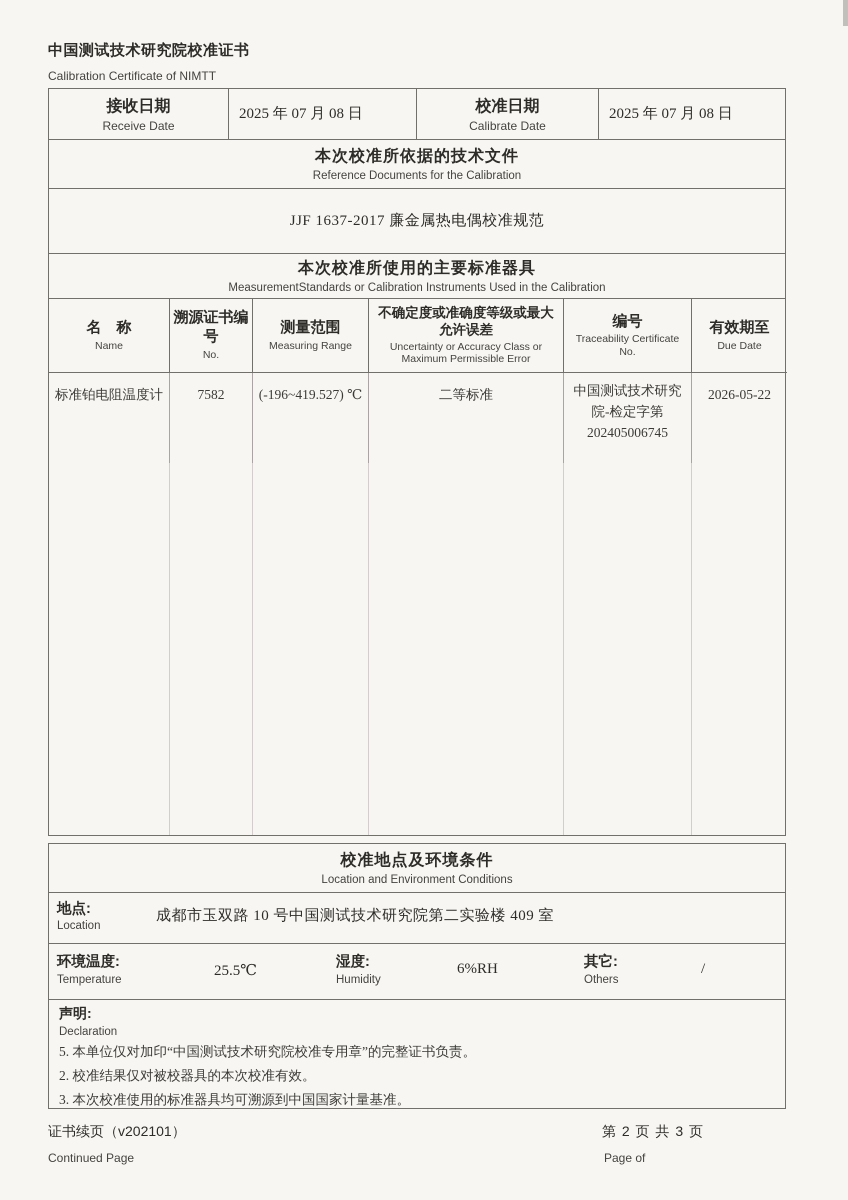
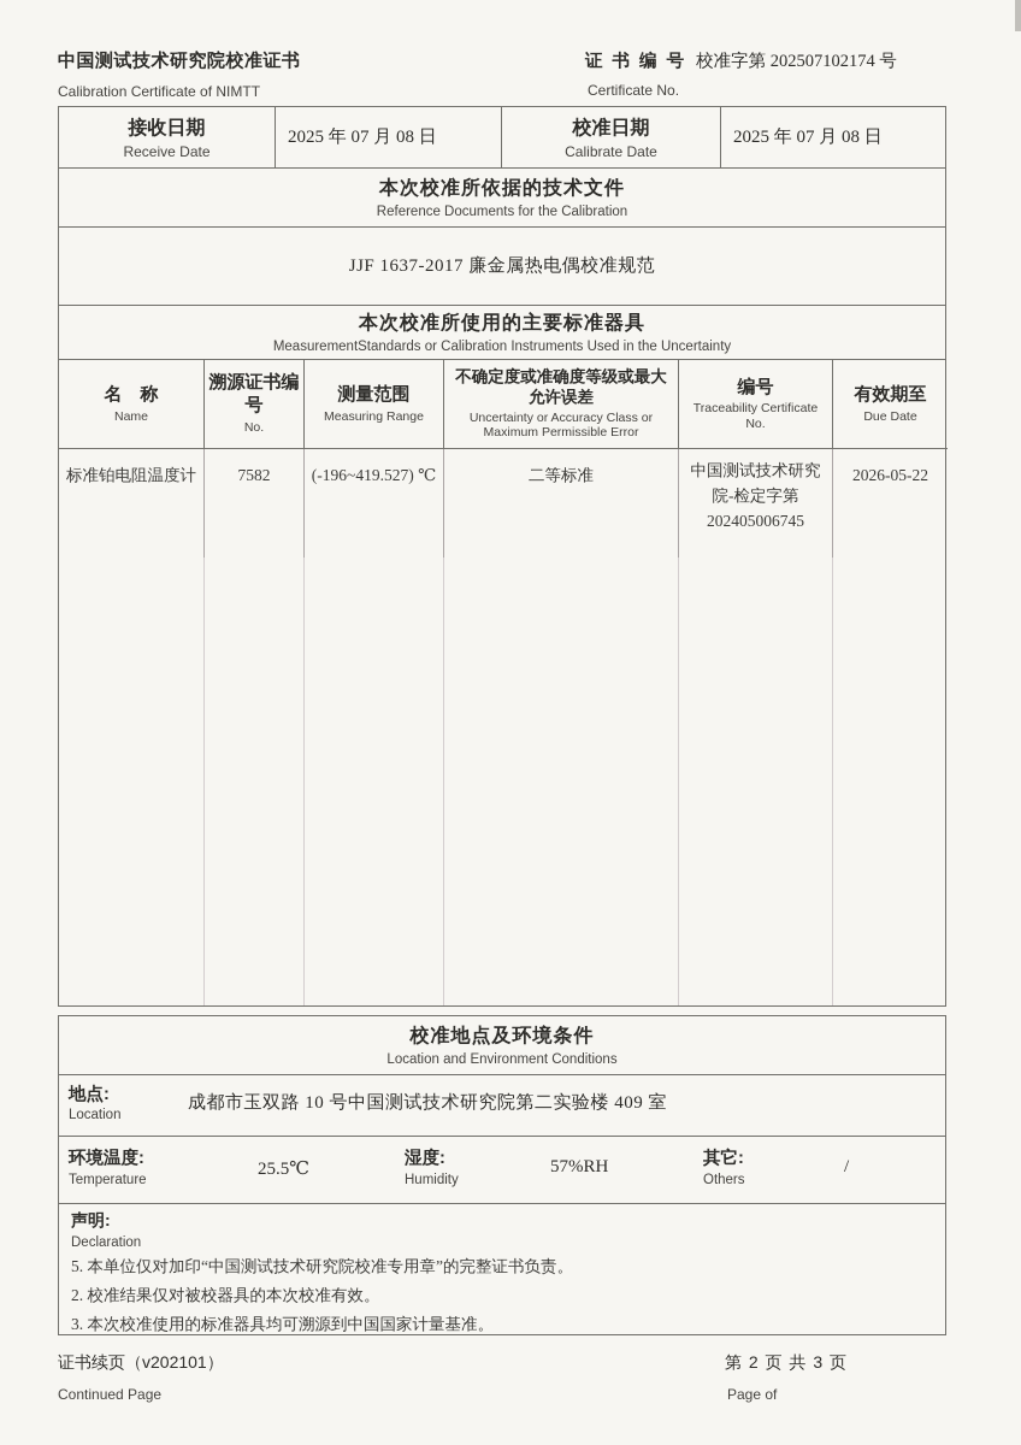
  中国测试技术研究院校准证书
  Calibration Certificate of NIMTT
+ 证 书 编 号 校准字第 202507102174 号
+ Certificate No.
  接收日期
  Receive Date
  2025 年 07 月 08 日
  校准日期
  Calibrate Date
  2025 年 07 月 08 日
  本次校准所依据的技术文件
  Reference Documents for the Calibration
  JJF 1637-2017 廉金属热电偶校准规范
  本次校准所使用的主要标准器具
- MeasurementStandards or Calibration Instruments Used in the Calibration
+ MeasurementStandards or Calibration Instruments Used in the Uncertainty
  名 称
  Name
  溯源证书编号
  No.
  测量范围
  Measuring Range
  不确定度或准确度等级或最大允许误差
  Uncertainty or Accuracy Class or Maximum Permissible Error
  编号
  Traceability Certificate No.
  有效期至
  Due Date
  标准铂电阻温度计
  7582
  (-196~419.527) ℃
  二等标准
  中国测试技术研究院-检定字第 202405006745
  2026-05-22
  校准地点及环境条件
  Location and Environment Conditions
  地点:
  Location
  成都市玉双路 10 号中国测试技术研究院第二实验楼 409 室
  环境温度:
  Temperature
  25.5℃
  湿度:
  Humidity
- 6%RH
+ 57%RH
  其它:
  Others
  /
  声明:
  Declaration
  5. 本单位仅对加印“中国测试技术研究院校准专用章”的完整证书负责。
  2. 校准结果仅对被校器具的本次校准有效。
  3. 本次校准使用的标准器具均可溯源到中国国家计量基准。
  证书续页（v202101）
  Continued Page
  第 2 页 共 3 页
  Page of
